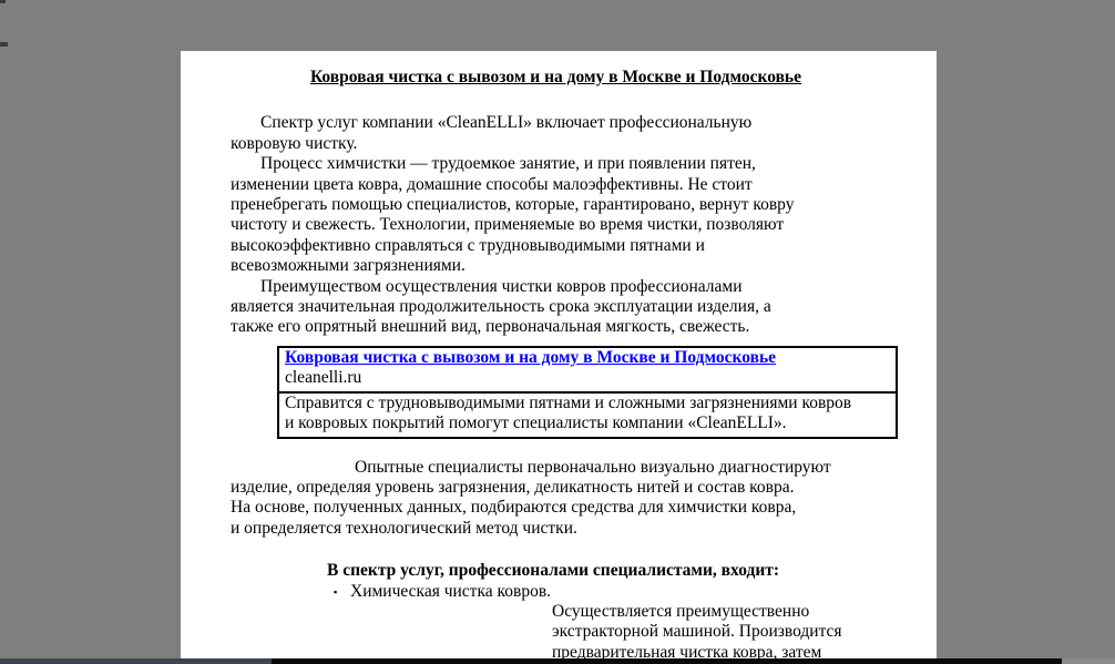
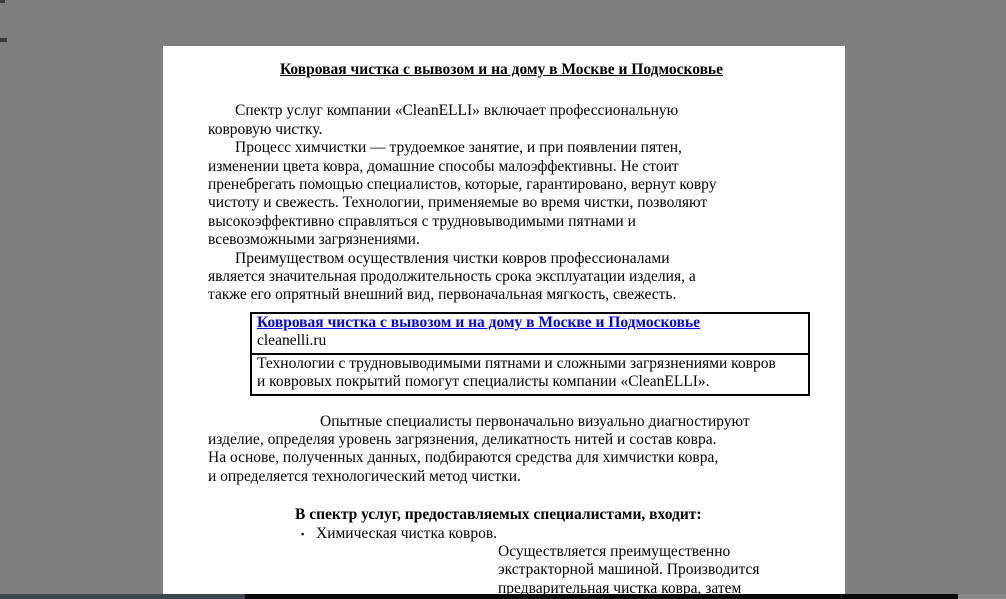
  Ковровая чистка с вывозом и на дому в Москве и Подмосковье
  Спектр услуг компании «CleanELLI» включает профессиональную
  ковровую чистку.
  Процесс химчистки — трудоемкое занятие, и при появлении пятен,
  изменении цвета ковра, домашние способы малоэффективны. Не стоит
  пренебрегать помощью специалистов, которые, гарантировано, вернут ковру
  чистоту и свежесть. Технологии, применяемые во время чистки, позволяют
  высокоэффективно справляться с трудновыводимыми пятнами и
  всевозможными загрязнениями.
  Преимуществом осуществления чистки ковров профессионалами
  является значительная продолжительность срока эксплуатации изделия, а
  также его опрятный внешний вид, первоначальная мягкость, свежесть.
  Ковровая чистка с вывозом и на дому в Москве и Подмосковье cleanelli.ru
- Справится с трудновыводимыми пятнами и сложными загрязнениями ковров и ковровых покрытий помогут специалисты компании «CleanELLI».
+ Технологии с трудновыводимыми пятнами и сложными загрязнениями ковров и ковровых покрытий помогут специалисты компании «CleanELLI».
  Опытные специалисты первоначально визуально диагностируют
  изделие, определяя уровень загрязнения, деликатность нитей и состав ковра.
  На основе, полученных данных, подбираются средства для химчистки ковра,
  и определяется технологический метод чистки.
- В спектр услуг, профессионалами специалистами, входит:
+ В спектр услуг, предоставляемых специалистами, входит:
  ▪
  Химическая чистка ковров.
  Осуществляется преимущественно
  экстракторной машиной. Производится
  предварительная чистка ковра, затем
